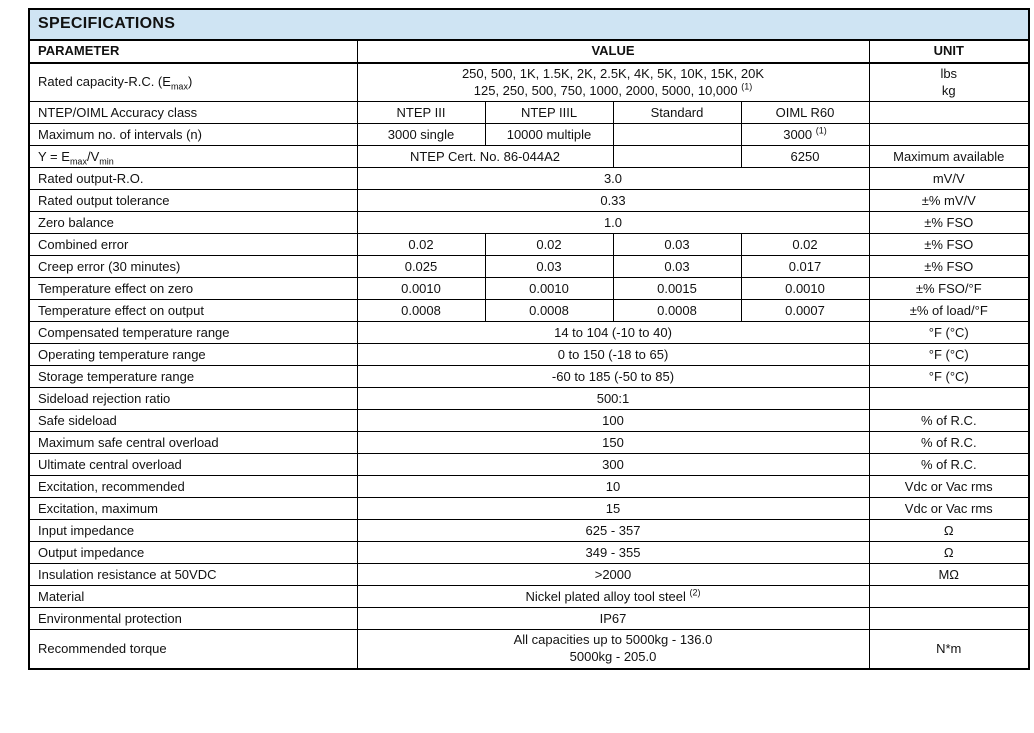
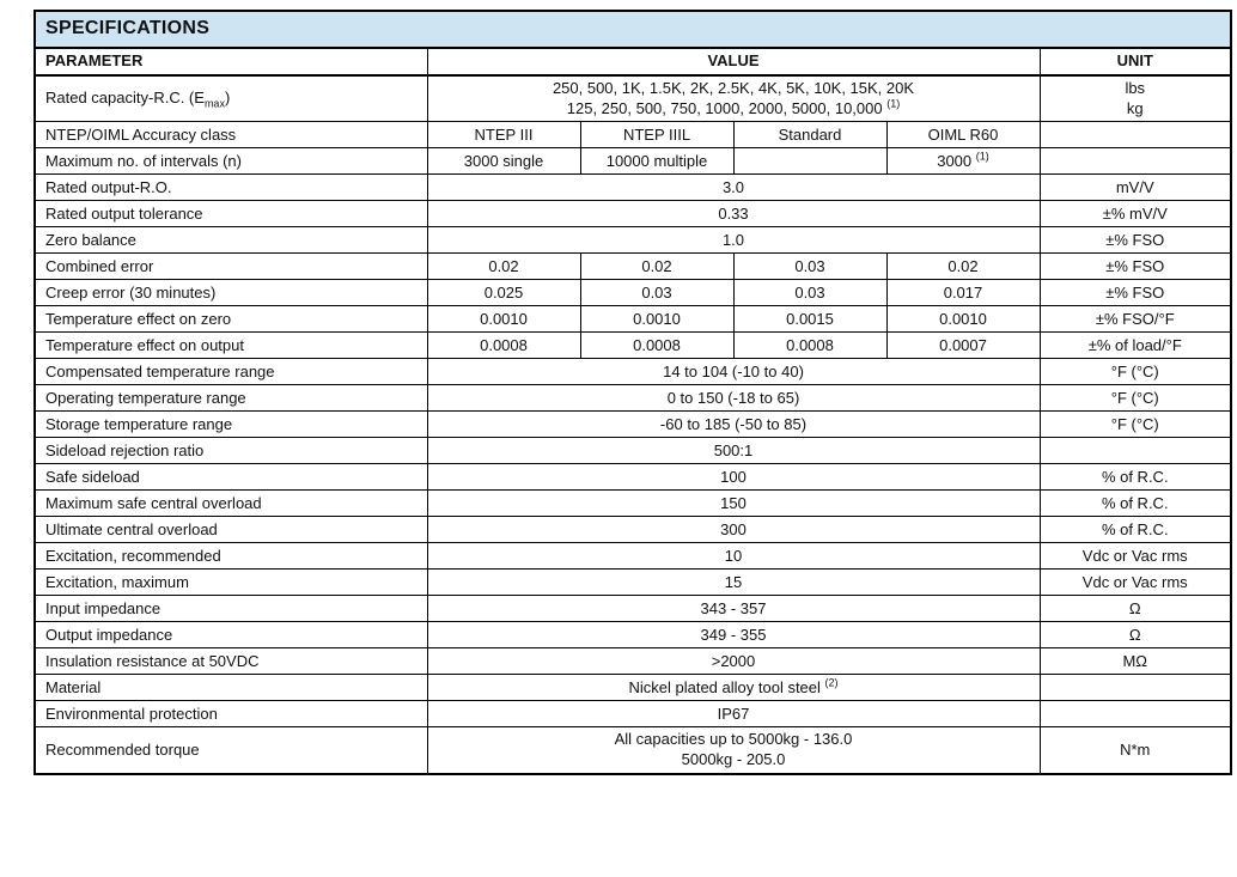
  SPECIFICATIONS
  PARAMETER	VALUE	UNIT
  Rated capacity-R.C. (Emax)	250, 500, 1K, 1.5K, 2K, 2.5K, 4K, 5K, 10K, 15K, 20K125, 250, 500, 750, 1000, 2000, 5000, 10,000 (1)	lbskg
  NTEP/OIML Accuracy class	NTEP III	NTEP IIIL	Standard	OIML R60
  Maximum no. of intervals (n)	3000 single	10000 multiple		3000 (1)
- Y = Emax/Vmin	NTEP Cert. No. 86-044A2		6250	Maximum available
  Rated output-R.O.	3.0	mV/V
  Rated output tolerance	0.33	±% mV/V
  Zero balance	1.0	±% FSO
  Combined error	0.02	0.02	0.03	0.02	±% FSO
  Creep error (30 minutes)	0.025	0.03	0.03	0.017	±% FSO
  Temperature effect on zero	0.0010	0.0010	0.0015	0.0010	±% FSO/°F
  Temperature effect on output	0.0008	0.0008	0.0008	0.0007	±% of load/°F
  Compensated temperature range	14 to 104 (-10 to 40)	°F (°C)
  Operating temperature range	0 to 150 (-18 to 65)	°F (°C)
  Storage temperature range	-60 to 185 (-50 to 85)	°F (°C)
  Sideload rejection ratio	500:1
  Safe sideload	100	% of R.C.
  Maximum safe central overload	150	% of R.C.
  Ultimate central overload	300	% of R.C.
  Excitation, recommended	10	Vdc or Vac rms
  Excitation, maximum	15	Vdc or Vac rms
- Input impedance	625 - 357	Ω
+ Input impedance	343 - 357	Ω
  Output impedance	349 - 355	Ω
  Insulation resistance at 50VDC	>2000	MΩ
  Material	Nickel plated alloy tool steel (2)
  Environmental protection	IP67
  Recommended torque	All capacities up to 5000kg - 136.05000kg - 205.0	N*m
